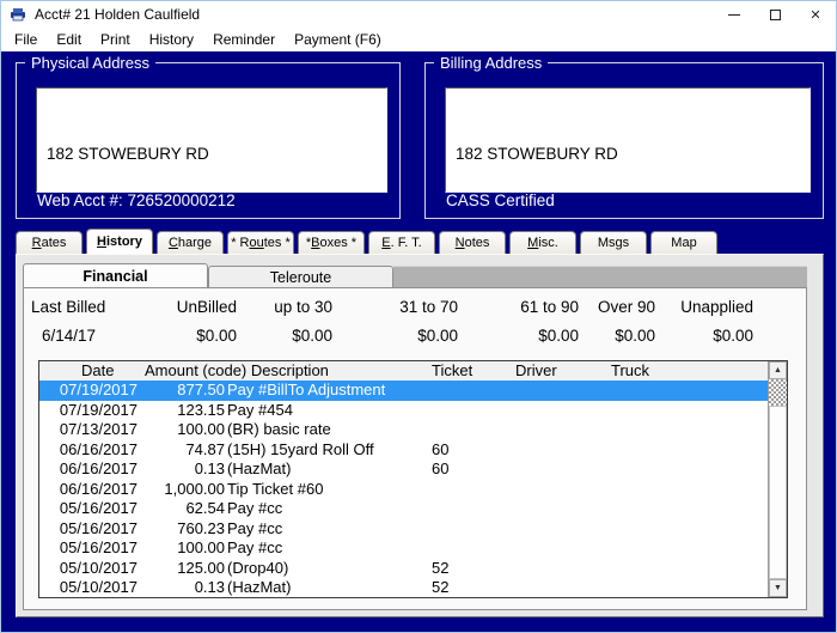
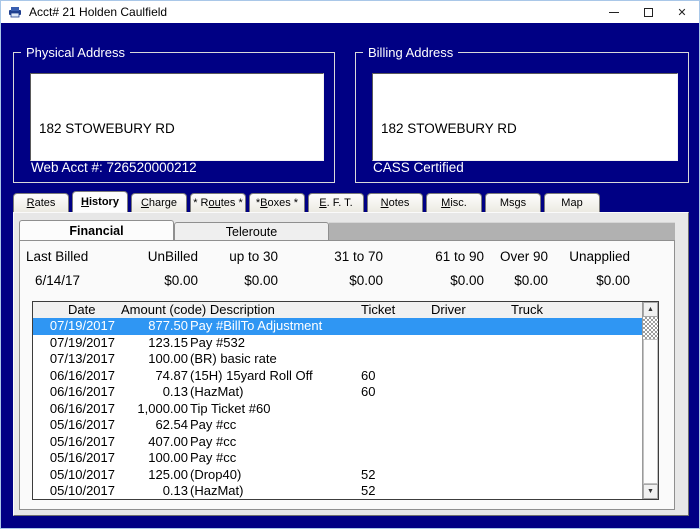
  Acct# 21 Holden Caulfield
- File
- Edit
- Print
- History
- Reminder
- Payment (F6)
  Physical Address
  182 STOWEBURY RD
  Web Acct #: 726520000212
  Billing Address
  182 STOWEBURY RD
  CASS Certified
  R
  ates
  H
  istory
  C
  harge
  * R
  ou
  tes *
  *
  B
  oxes *
  E
  . F. T.
  N
  otes
  M
  isc.
  Msgs
  Map
  Financial
  Teleroute
  Last Billed
  UnBilled
  up to 30
  31 to 70
  61 to 90
  Over 90
  Unapplied
  6/14/17
  $0.00
  $0.00
  $0.00
  $0.00
  $0.00
  $0.00
  Date
  Amount (code) Description
  Ticket
  Driver
  Truck
  07/19/2017
  877.50
  Pay #BillTo Adjustment
  07/19/2017
  123.15
- Pay #454
+ Pay #532
  07/13/2017
  100.00
  (BR) basic rate
  06/16/2017
  74.87
  (15H) 15yard Roll Off
  60
  06/16/2017
  0.13
  (HazMat)
  60
  06/16/2017
  1,000.00
  Tip Ticket #60
  05/16/2017
  62.54
  Pay #cc
  05/16/2017
- 760.23
+ 407.00
  Pay #cc
  05/16/2017
  100.00
  Pay #cc
  05/10/2017
  125.00
  (Drop40)
  52
  05/10/2017
  0.13
  (HazMat)
  52
